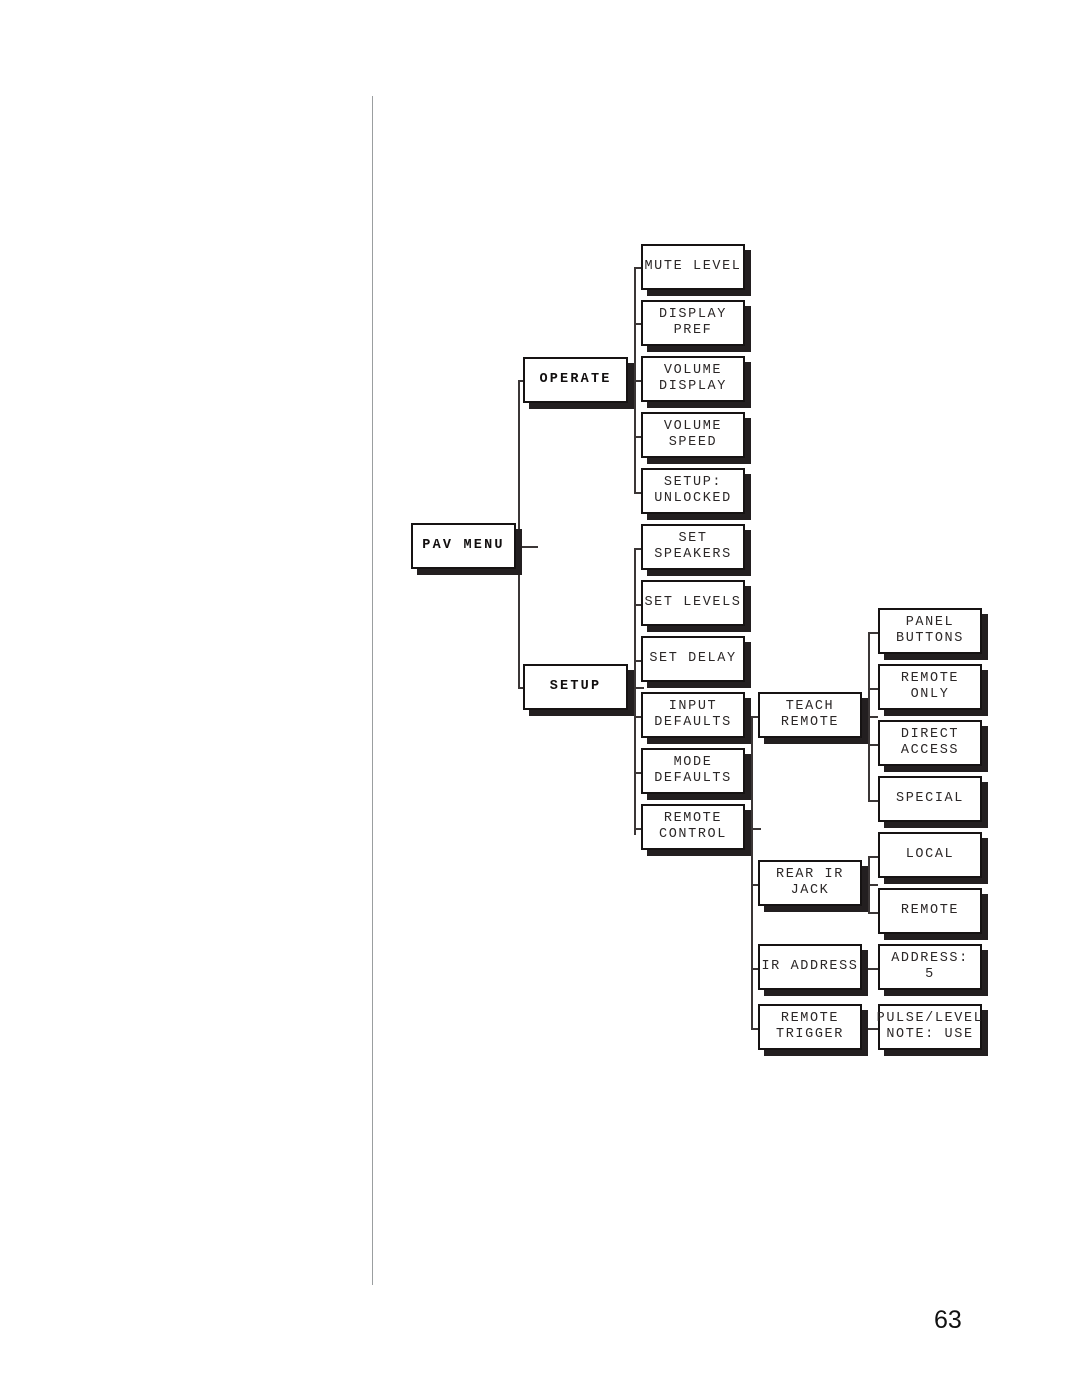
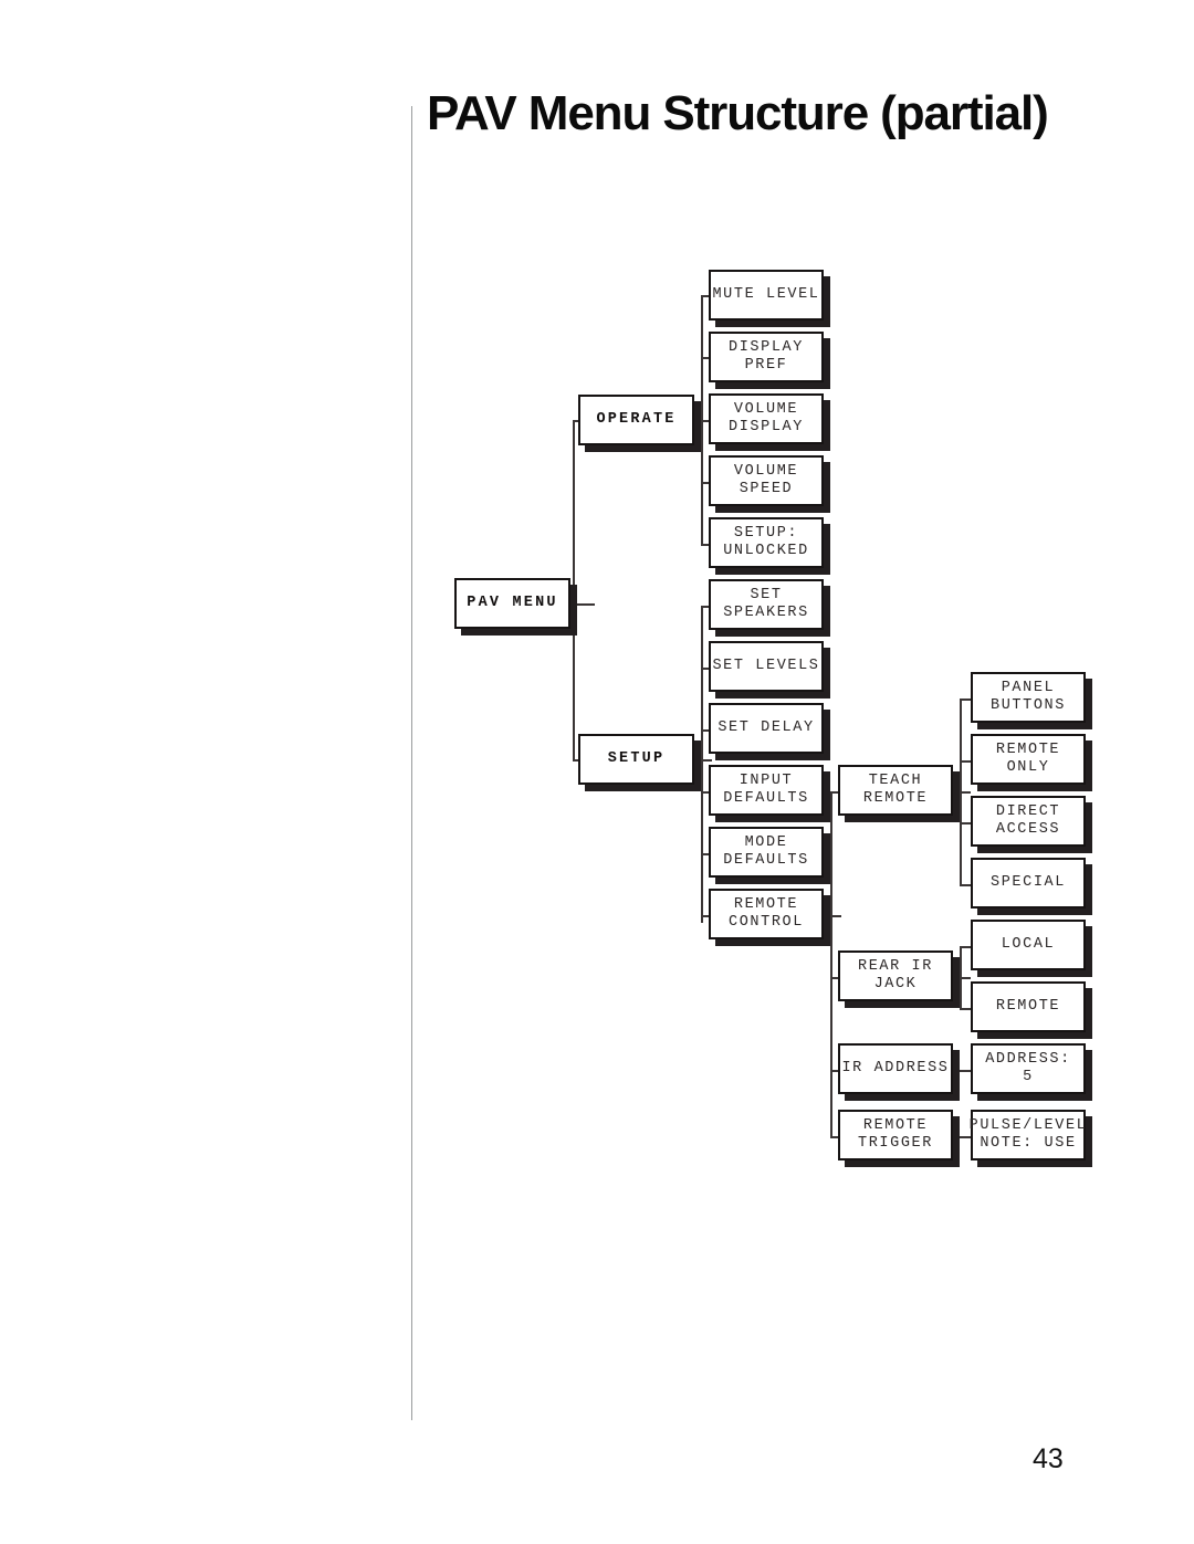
+ PAV Menu Structure (partial)
  PAV MENU
  OPERATE
  SETUP
  MUTE LEVEL
  DISPLAY
  PREF
  VOLUME
  DISPLAY
  VOLUME
  SPEED
  SETUP:
  UNLOCKED
  SET
  SPEAKERS
  SET LEVELS
  SET DELAY
  INPUT
  DEFAULTS
  MODE
  DEFAULTS
  REMOTE
  CONTROL
  TEACH
  REMOTE
  REAR IR
  JACK
  IR ADDRESS
  REMOTE
  TRIGGER
  PANEL
  BUTTONS
  REMOTE
  ONLY
  DIRECT
  ACCESS
  SPECIAL
  LOCAL
  REMOTE
  ADDRESS:
  5
  PULSE/LEVEL
  NOTE: USE
- 63
+ 43
